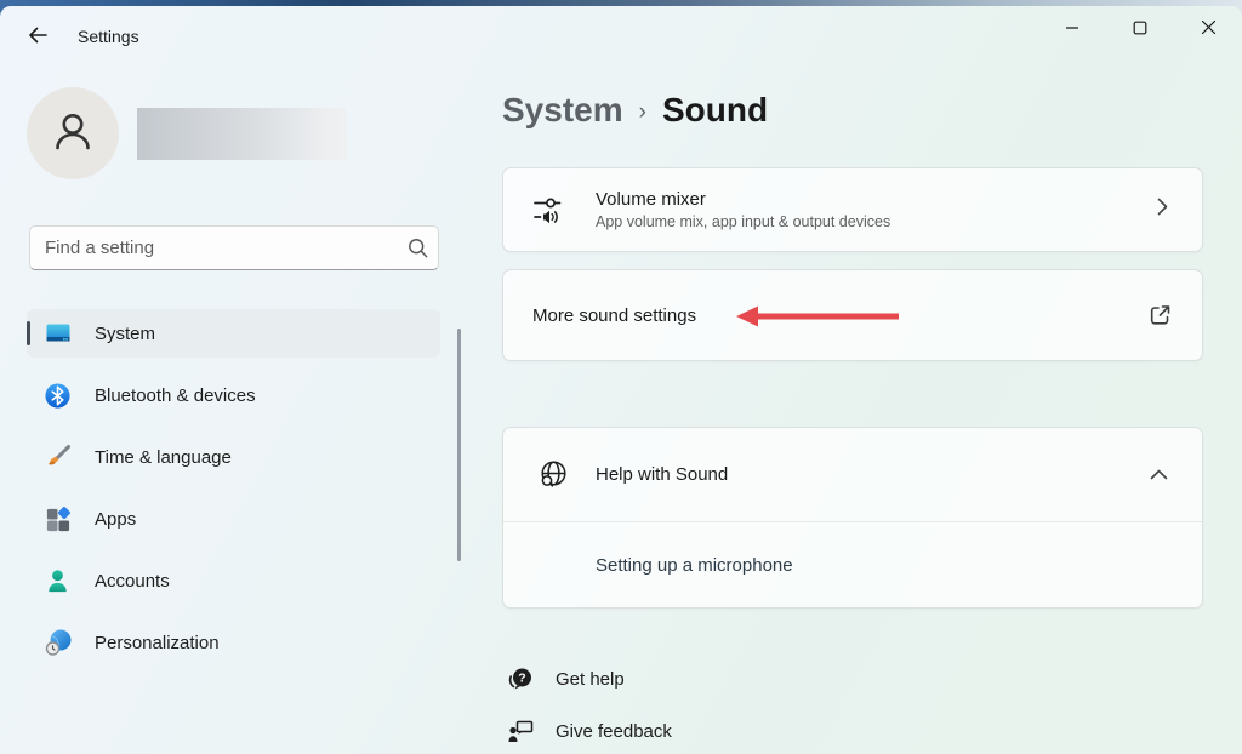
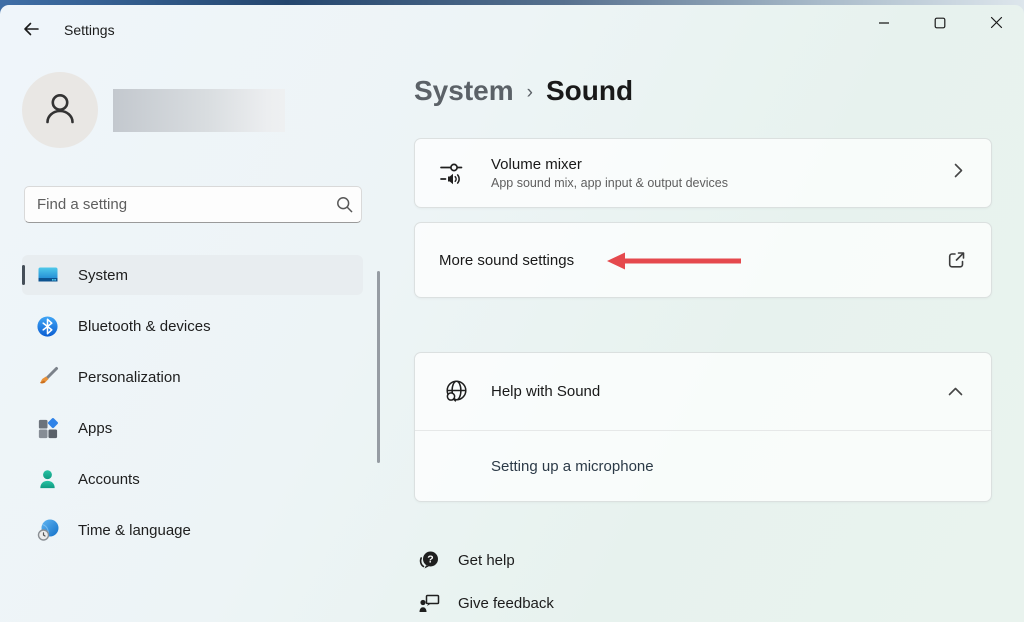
  Settings
  Find a setting
  System
  Bluetooth & devices
- Time & language
+ Personalization
  Apps
  Accounts
- Personalization
+ Time & language
  System
  ›
  Sound
  Volume mixer
- App volume mix, app input & output devices
+ App sound mix, app input & output devices
  More sound settings
  Help with Sound
  Setting up a microphone
  ?
  Get help
  Give feedback
